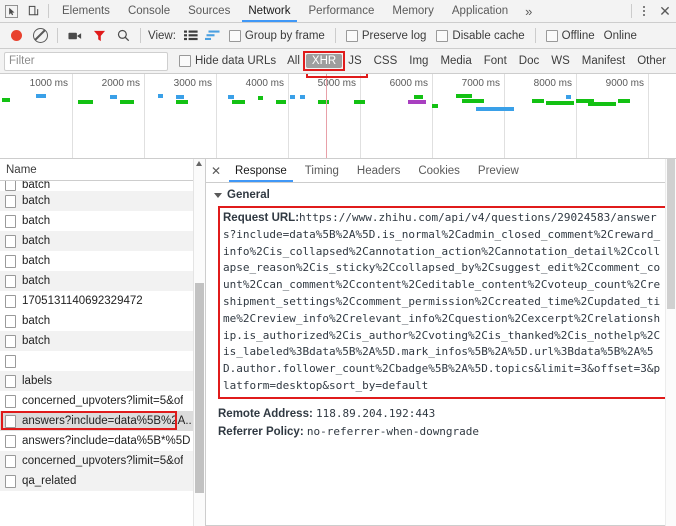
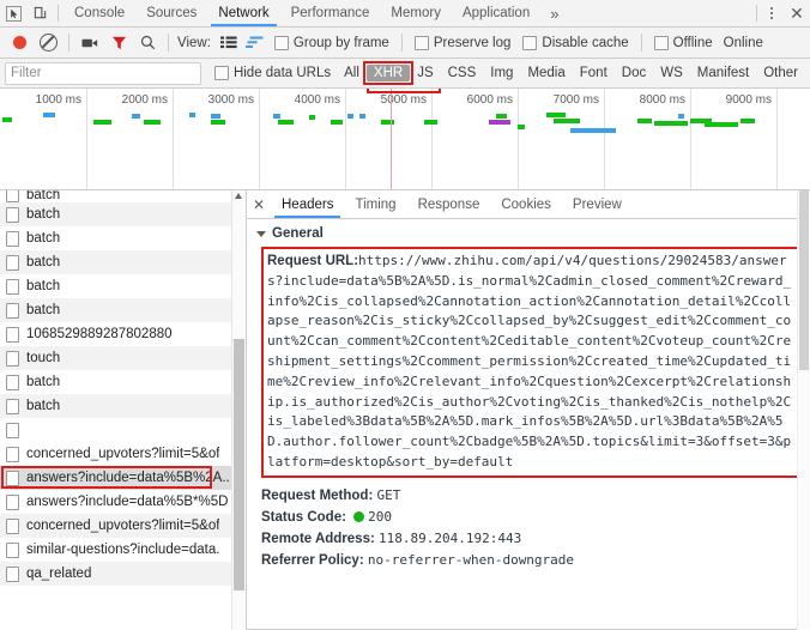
- Elements
  Console
  Sources
  Network
  Performance
  Memory
  Application
  »
  ✕
  View:
  Group by frame
  Preserve log
  Disable cache
  Offline
  Online
  Filter
  Hide data URLs
  All
  XHR
  JS
  CSS
  Img
  Media
  Font
  Doc
  WS
  Manifest
  Other
  1000 ms
  2000 ms
  3000 ms
  4000 ms
  500 ms
  6000 ms
  7000 ms
  8000 ms
  9000 ms
- Name
  batch
  batch
  batch
  batch
  batch
  batch
- 1705131140692329472
+ 1068529889287802880
+ touch
  batch
  batch
- labels
  concerned_upvoters?limit=5&of
  answers?include=data%5B%2A..
  answers?include=data%5B*%5D
  concerned_upvoters?limit=5&of
+ similar-questions?include=data.
  qa_related
  ✕
- Response
+ Headers
  Timing
- Headers
+ Response
  Cookies
  Preview
  General
  Request URL:https://www.zhihu.com/api/v4/questions/29024583/answers?include=data%5B%2A%5D.is_normal%2Cadmin_closed_comment%2Creward_info%2Cis_collapsed%2Cannotation_action%2Cannotation_detail%2Ccollapse_reason%2Cis_sticky%2Ccollapsed_by%2Csuggest_edit%2Ccomment_count%2Ccan_comment%2Ccontent%2Ceditable_content%2Cvoteup_count%2Creshipment_settings%2Ccomment_permission%2Ccreated_time%2Cupdated_time%2Creview_info%2Crelevant_info%2Cquestion%2Cexcerpt%2Crelationship.is_authorized%2Cis_author%2Cvoting%2Cis_thanked%2Cis_nothelp%2Cis_labeled%3Bdata%5B%2A%5D.mark_infos%5B%2A%5D.url%3Bdata%5B%2A%5D.author.follower_count%2Cbadge%5B%2A%5D.topics&limit=3&offset=3&platform=desktop&sort_by=default
+ Request Method: GET
+ Status Code: 200
  Remote Address: 118.89.204.192:443
  Referrer Policy: no-referrer-when-downgrade
